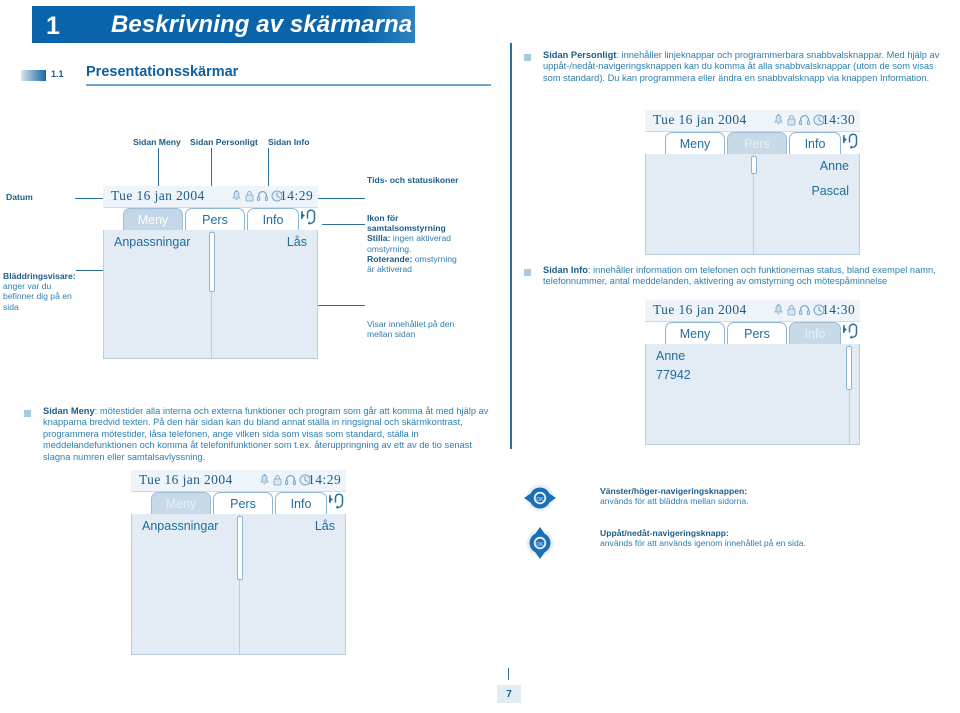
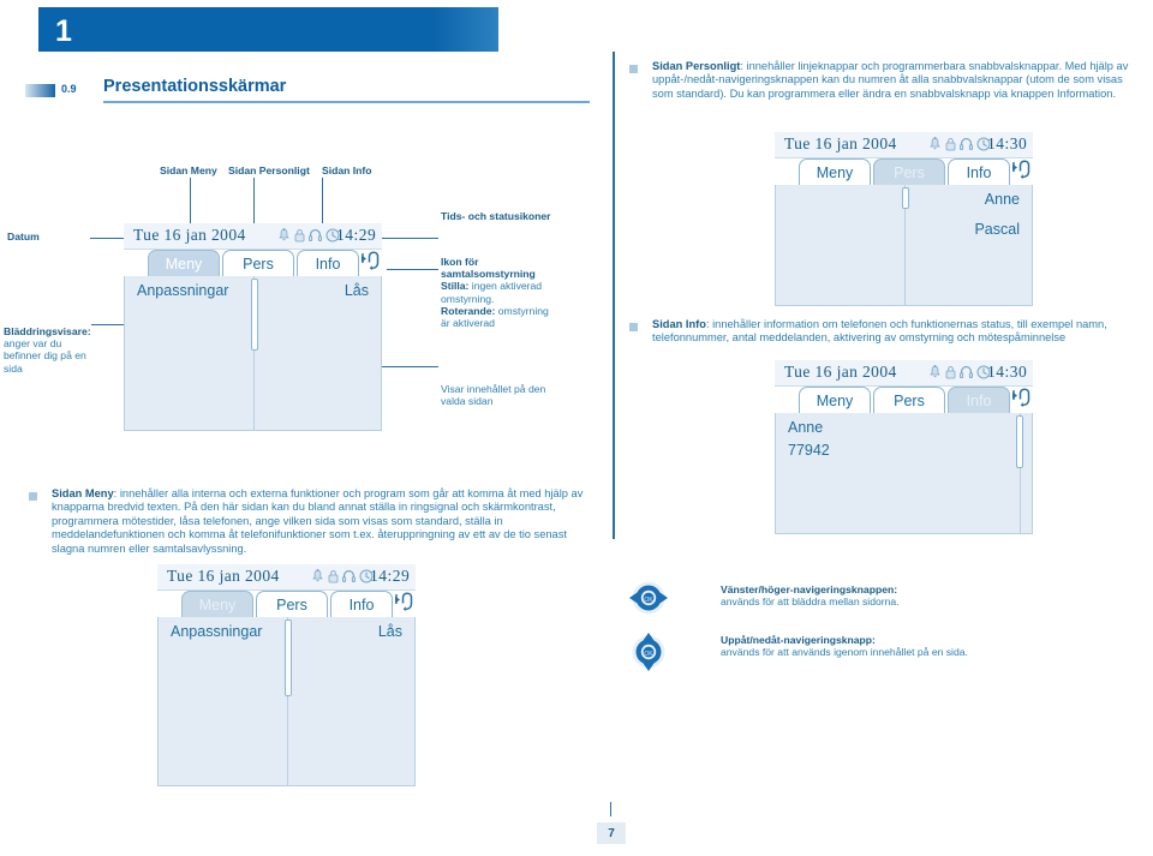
  1
- Beskrivning av skärmarna
- 1.1
+ 0.9
  Presentationsskärmar
- Sidan Personligt: innehåller linjeknappar och programmerbara snabbvalsknappar. Med hjälp av uppåt-/nedåt-navigeringsknappen kan du komma åt alla snabbvalsknappar (utom de som visas som standard). Du kan programmera eller ändra en snabbvalsknapp via knappen Information.
+ Sidan Personligt: innehåller linjeknappar och programmerbara snabbvalsknappar. Med hjälp av uppåt-/nedåt-navigeringsknappen kan du numren åt alla snabbvalsknappar (utom de som visas som standard). Du kan programmera eller ändra en snabbvalsknapp via knappen Information.
- Sidan Info: innehåller information om telefonen och funktionernas status, bland exempel namn, telefonnummer, antal meddelanden, aktivering av omstyrning och mötespåminnelse
+ Sidan Info: innehåller information om telefonen och funktionernas status, till exempel namn, telefonnummer, antal meddelanden, aktivering av omstyrning och mötespåminnelse
- Sidan Meny: mötestider alla interna och externa funktioner och program som går att komma åt med hjälp av knapparna bredvid texten. På den här sidan kan du bland annat ställa in ringsignal och skärmkontrast, programmera mötestider, låsa telefonen, ange vilken sida som visas som standard, ställa in meddelandefunktionen och komma åt telefonifunktioner som t.ex. återuppringning av ett av de tio senast slagna numren eller samtalsavlyssning.
+ Sidan Meny: innehåller alla interna och externa funktioner och program som går att komma åt med hjälp av knapparna bredvid texten. På den här sidan kan du bland annat ställa in ringsignal och skärmkontrast, programmera mötestider, låsa telefonen, ange vilken sida som visas som standard, ställa in meddelandefunktionen och komma åt telefonifunktioner som t.ex. återuppringning av ett av de tio senast slagna numren eller samtalsavlyssning.
  Sidan Meny
  Sidan Personligt
  Sidan Info
  Datum
  Bläddringsvisare: anger var du befinner dig på en sida
  Tids- och statusikoner
  Ikon för samtalsomstyrning
  Stilla: ingen aktiverad omstyrning.
  Roterande: omstyrning är aktiverad
- Visar innehållet på den mellan sidan
+ Visar innehållet på den valda sidan
  Tue 16 jan 2004
  14:29
  Meny
  Pers
  Info
  Anpassningar
  Lås
  Tue 16 jan 2004
  14:30
  Meny
  Pers
  Info
  Anne
  Pascal
  Tue 16 jan 2004
  14:30
  Meny
  Pers
  Info
  Anne
  77942
  Tue 16 jan 2004
  14:29
  Meny
  Pers
  Info
  Anpassningar
  Lås
  Vänster/höger-navigeringsknappen:
  används för att bläddra mellan sidorna.
  Uppåt/nedåt-navigeringsknapp:
  används för att används igenom innehållet på en sida.
  7
